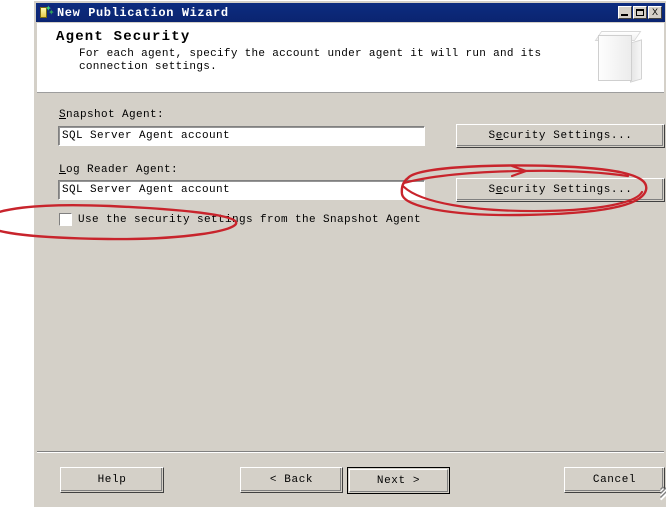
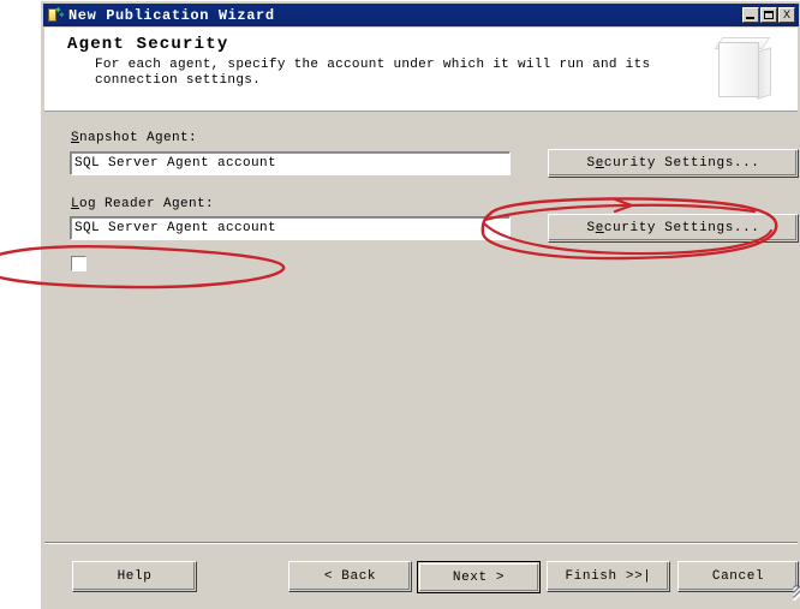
  ✦
  ✦
  New Publication Wizard
  X
  Agent Security
- For each agent, specify the account under agent it will run and its connection settings.
+ For each agent, specify the account under which it will run and its connection settings.
  Snapshot Agent:
  SQL Server Agent account
  Security Settings...
  Log Reader Agent:
  SQL Server Agent account
  Security Settings...
- Use the security settings from the Snapshot Agent
  Help
  < Back
  Next >
+ Finish >>|
  Cancel
